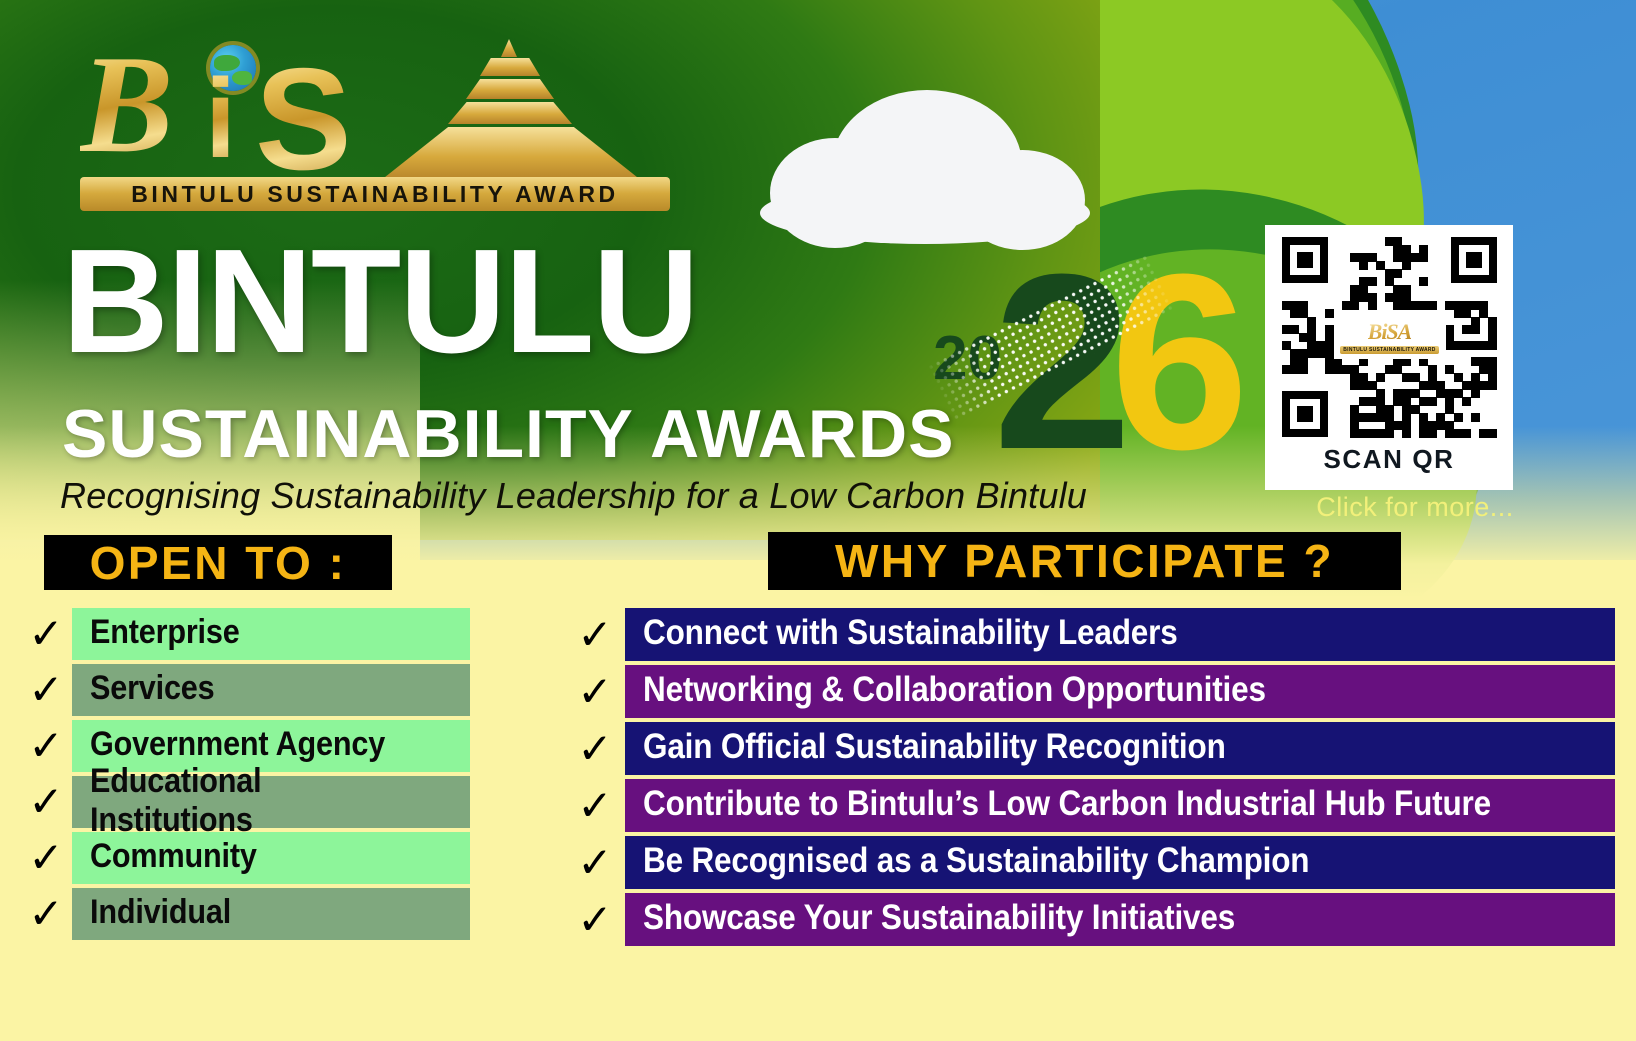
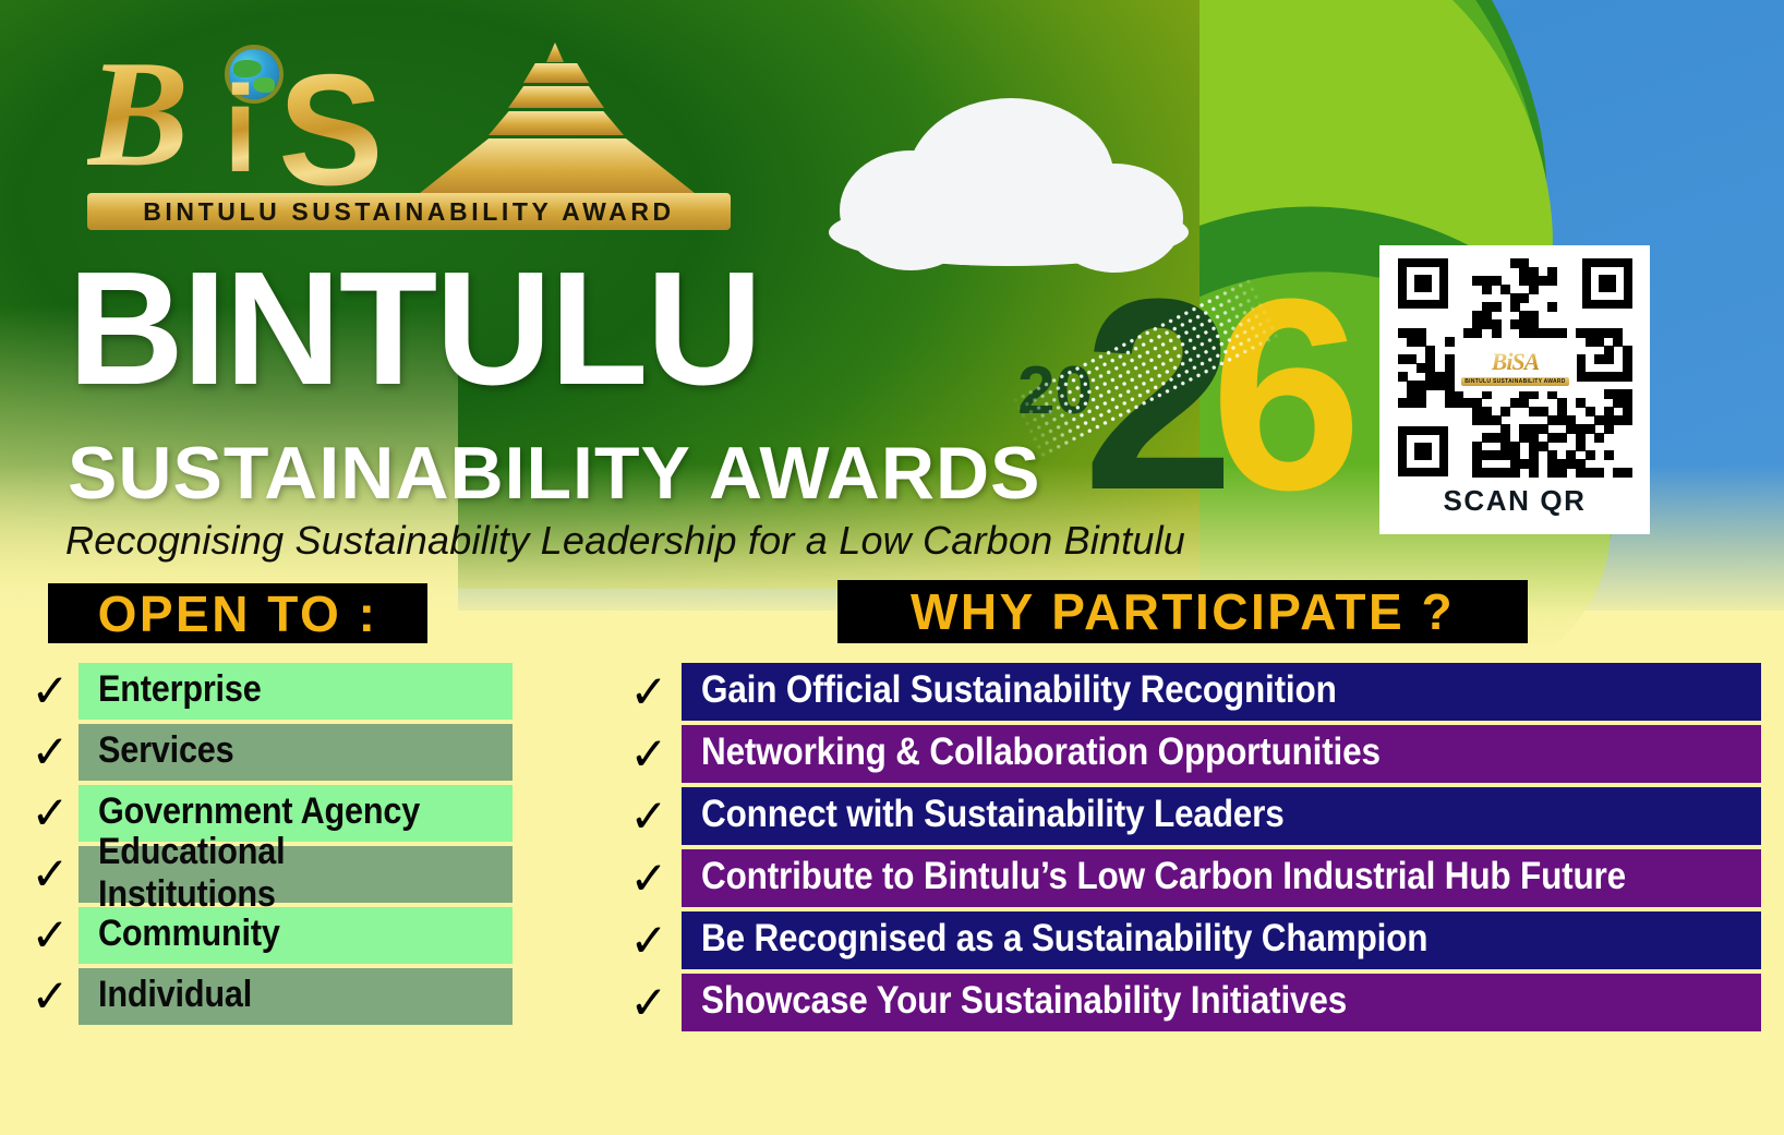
  B
  i
  S
  BINTULU SUSTAINABILITY AWARD
  BINTULU
  SUSTAINABILITY AWARDS
  Recognising Sustainability Leadership for a Low Carbon Bintulu
  6
  BiSA
  SCAN QR
- Click for more...
  OPEN TO :
  WHY PARTICIPATE ?
  ✓
  Enterprise
  ✓
  Services
  ✓
  Government Agency
  ✓
  Educational Institutions
  ✓
  Community
  ✓
  Individual
  ✓
- Connect with Sustainability Leaders
+ Gain Official Sustainability Recognition
  ✓
  Networking & Collaboration Opportunities
  ✓
- Gain Official Sustainability Recognition
+ Connect with Sustainability Leaders
  ✓
  Contribute to Bintulu’s Low Carbon Industrial Hub Future
  ✓
  Be Recognised as a Sustainability Champion
  ✓
  Showcase Your Sustainability Initiatives
